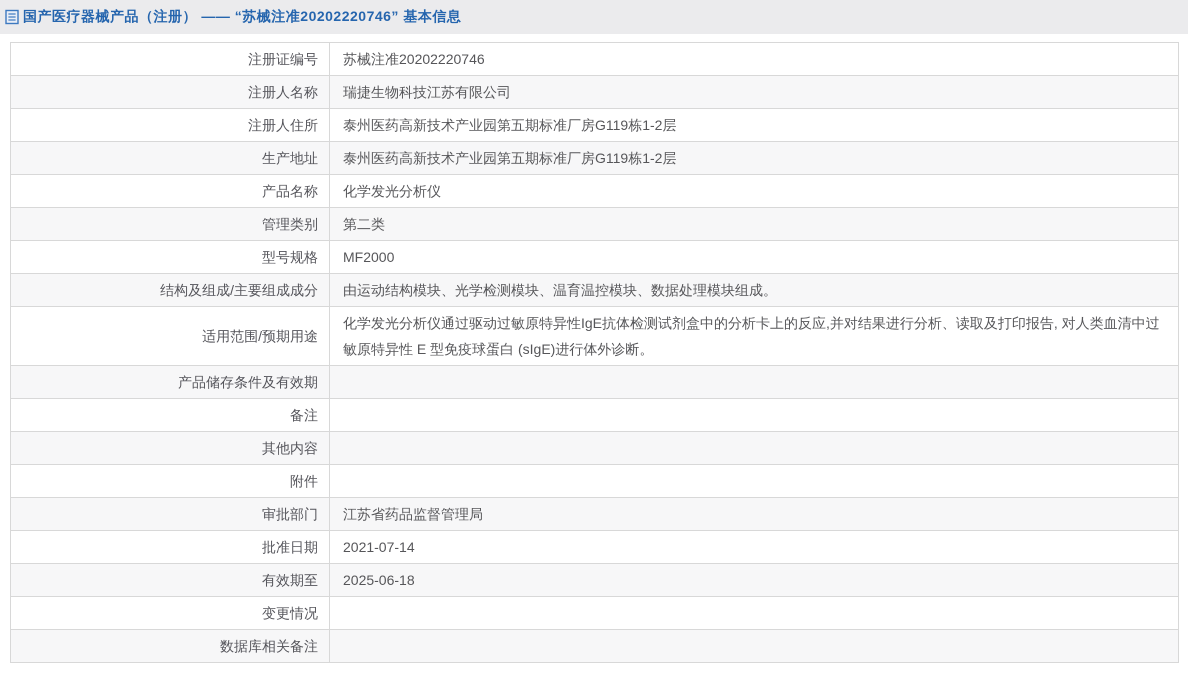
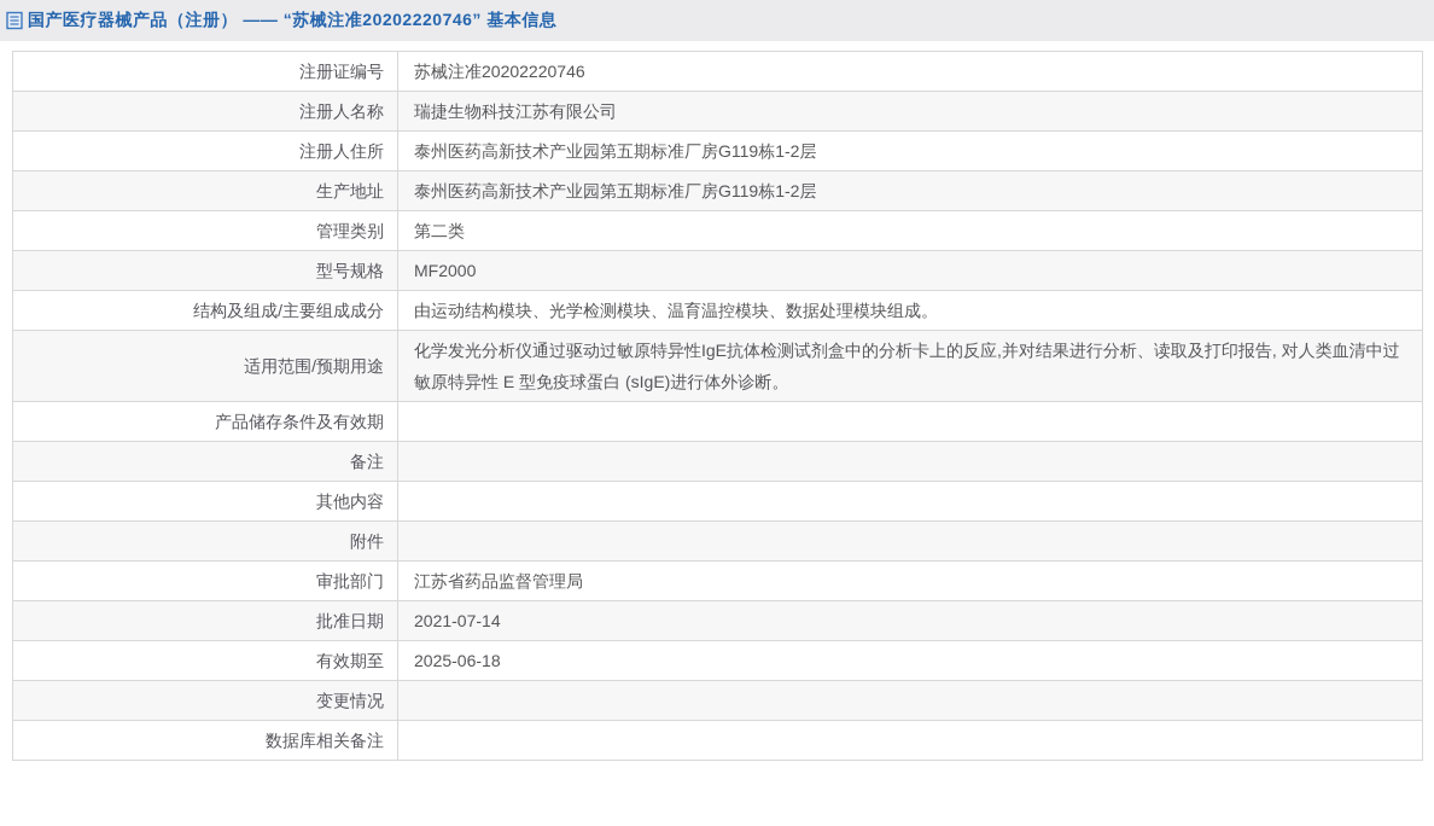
  国产医疗器械产品（注册） —— “苏械注准20202220746” 基本信息
  注册证编号	苏械注准20202220746
  注册人名称	瑞捷生物科技江苏有限公司
  注册人住所	泰州医药高新技术产业园第五期标准厂房G119栋1-2层
  生产地址	泰州医药高新技术产业园第五期标准厂房G119栋1-2层
- 产品名称	化学发光分析仪
  管理类别	第二类
  型号规格	MF2000
  结构及组成/主要组成成分	由运动结构模块、光学检测模块、温育温控模块、数据处理模块组成。
  适用范围/预期用途	化学发光分析仪通过驱动过敏原特异性IgE抗体检测试剂盒中的分析卡上的反应,并对结果进行分析、读取及打印报告, 对人类血清中过敏原特异性 E 型免疫球蛋白 (sIgE)进行体外诊断。
  产品储存条件及有效期
  备注
  其他内容
  附件
  审批部门	江苏省药品监督管理局
  批准日期	2021-07-14
  有效期至	2025-06-18
  变更情况
  数据库相关备注
